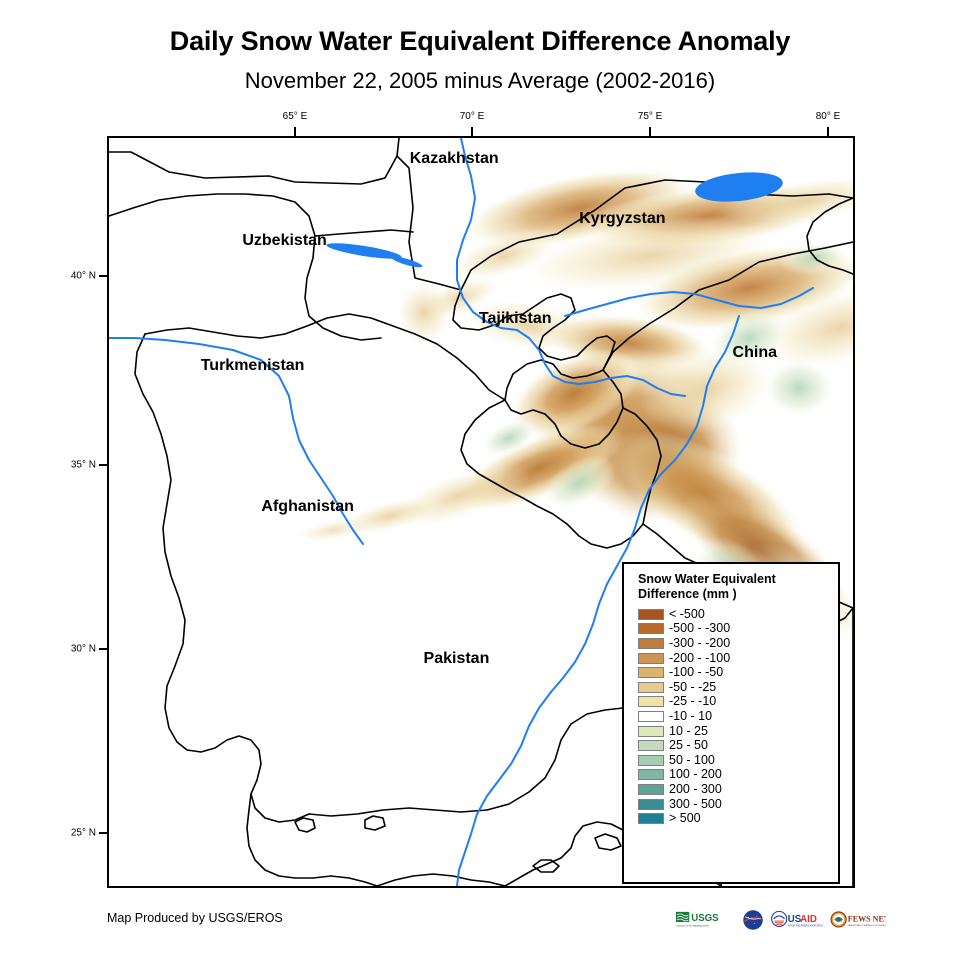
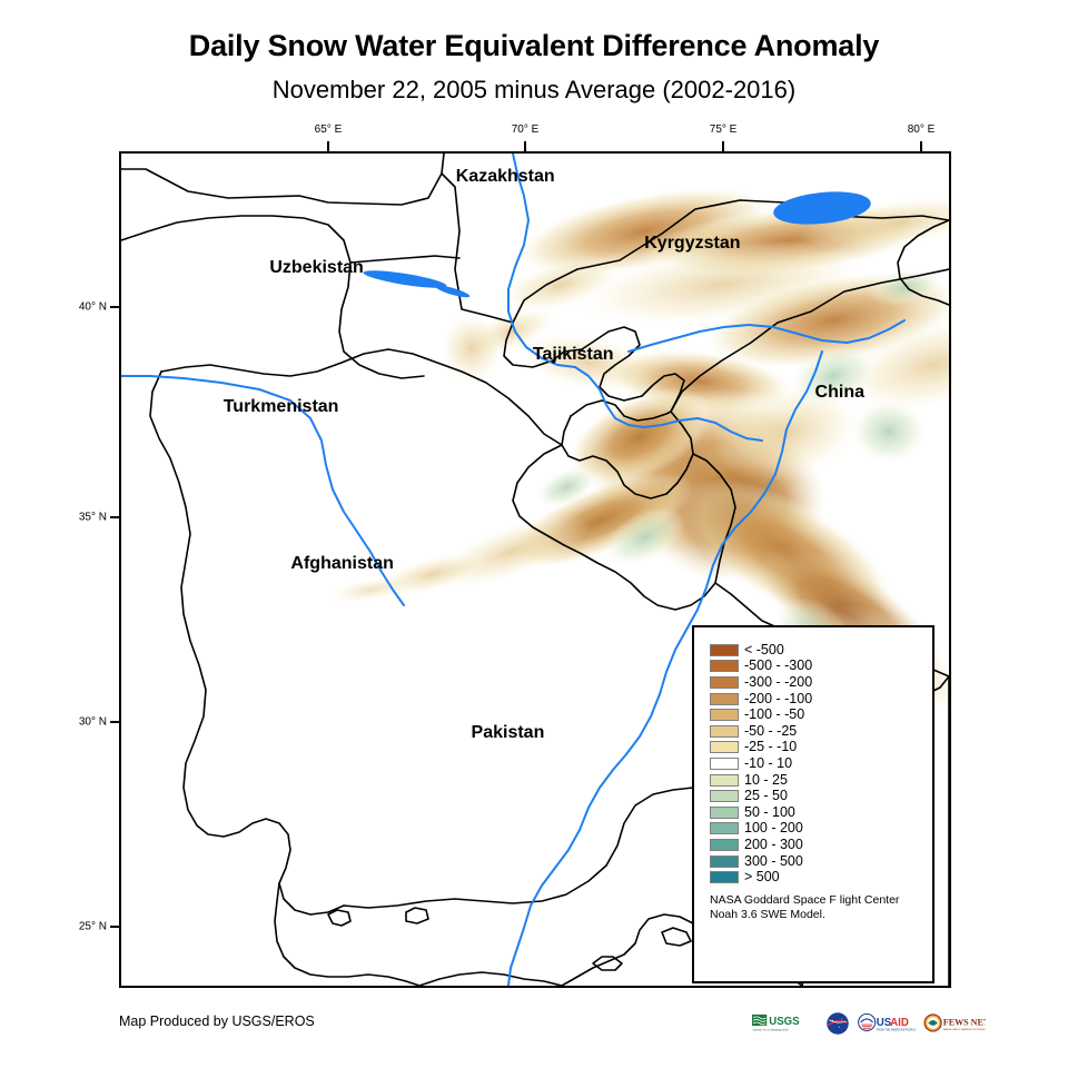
  Daily Snow Water Equivalent Difference Anomaly
  November 22, 2005 minus Average (2002-2016)
  65° E
  70° E
  75° E
  80° E
  40° N
  35° N
  30° N
  25° N
  Kazakhstan
  Uzbekistan
  Kyrgyzstan
  Tajikistan
  China
  Turkmenistan
  Afghanistan
  Pakistan
- Snow Water Equivalent
- Difference (mm )
  < -500
  -500 - -300
  -300 - -200
  -200 - -100
  -100 - -50
  -50 - -25
  -25 - -10
  -10 - 10
  10 - 25
  25 - 50
  50 - 100
  100 - 200
  200 - 300
  300 - 500
  > 500
+ NASA Goddard Space F light Center
+ Noah 3.6 SWE Model.
  Map Produced by USGS/EROS
  USGS
  US
  AID
  FEWS NE
